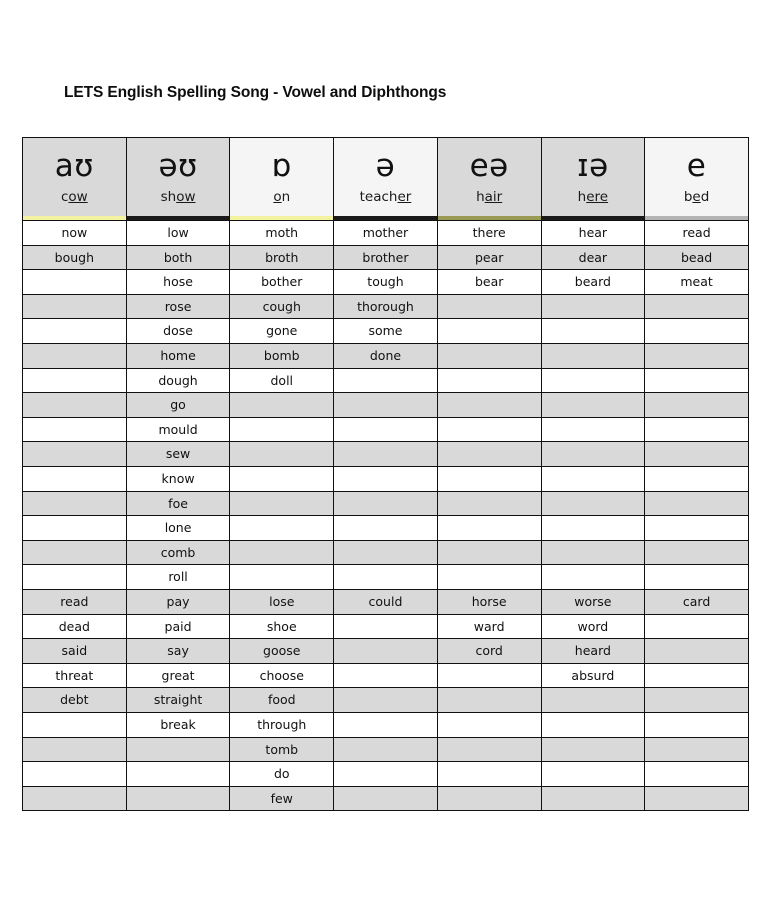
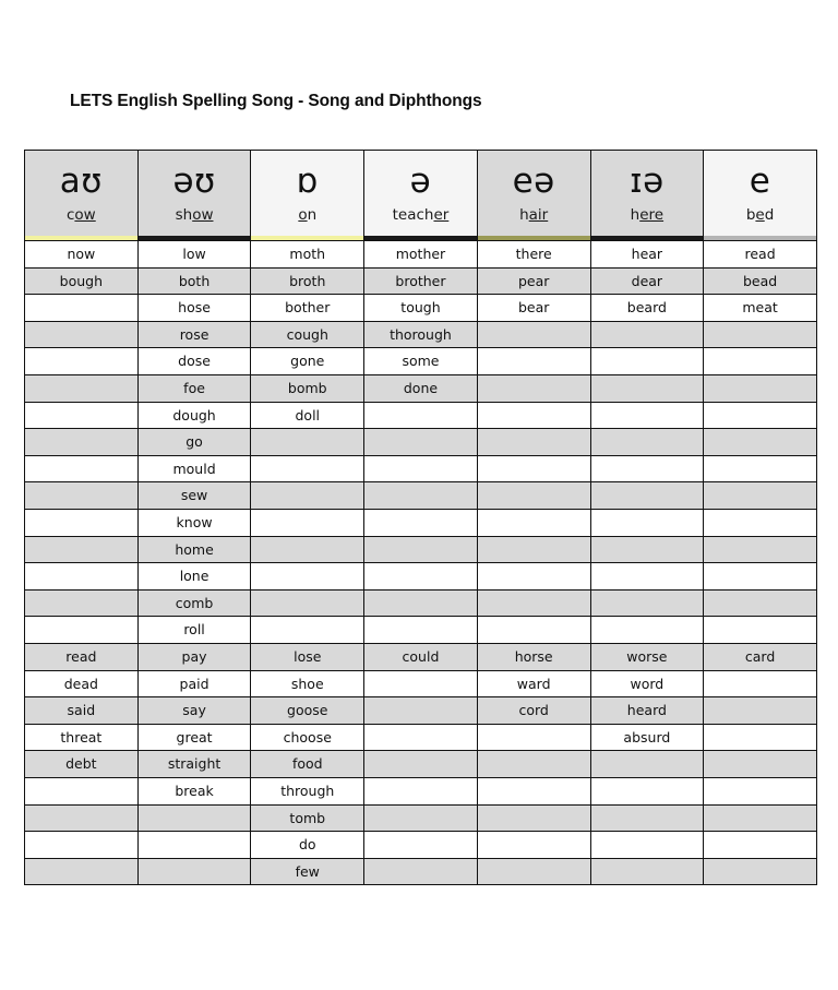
- LETS English Spelling Song - Vowel and Diphthongs
+ LETS English Spelling Song - Song and Diphthongs
  aʊcow	əʊshow	ɒ on	əteacher	eəhair	ɪəhere	ebed
  now	low	moth	mother	there	hear	read
  bough	both	broth	brother	pear	dear	bead
  	hose	bother	tough	bear	beard	meat
  	rose	cough	thorough
  	dose	gone	some
- 	home	bomb	done
+ 	foe	bomb	done
  	dough	doll
  	go
  	mould
  	sew
  	know
- 	foe
+ 	home
  	lone
  	comb
  	roll
  read	pay	lose	could	horse	worse	card
  dead	paid	shoe		ward	word
  said	say	goose		cord	heard
  threat	great	choose			absurd
  debt	straight	food
  	break	through
  		tomb
  		do
  		few
